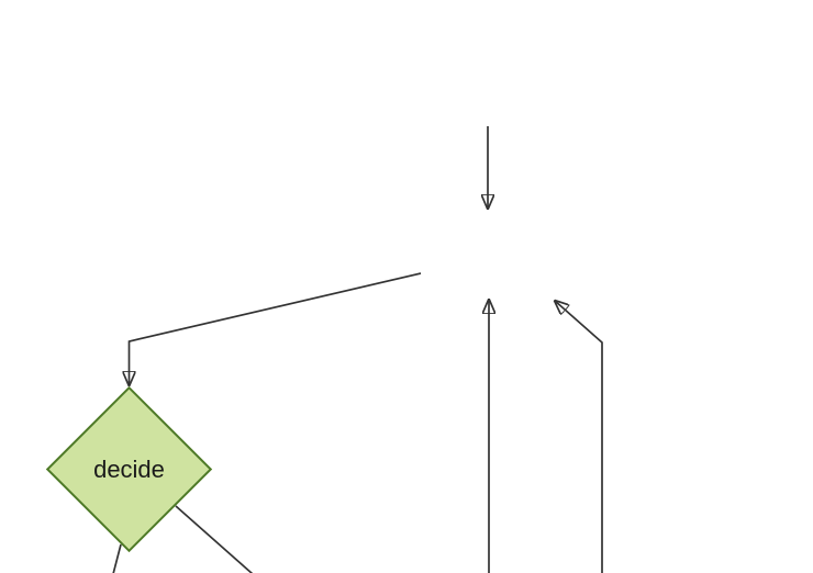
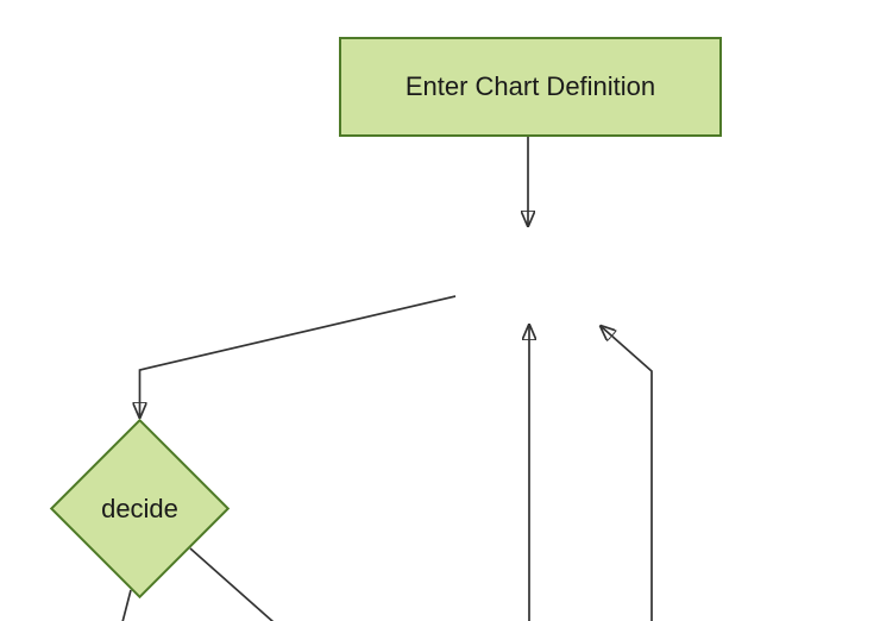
+ Enter Chart Definition
  decide
